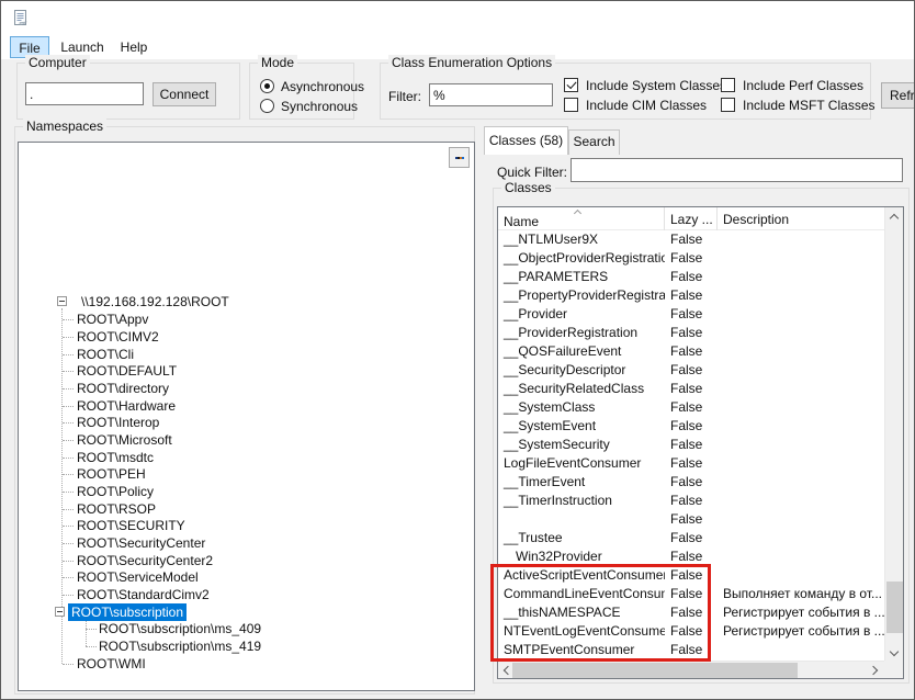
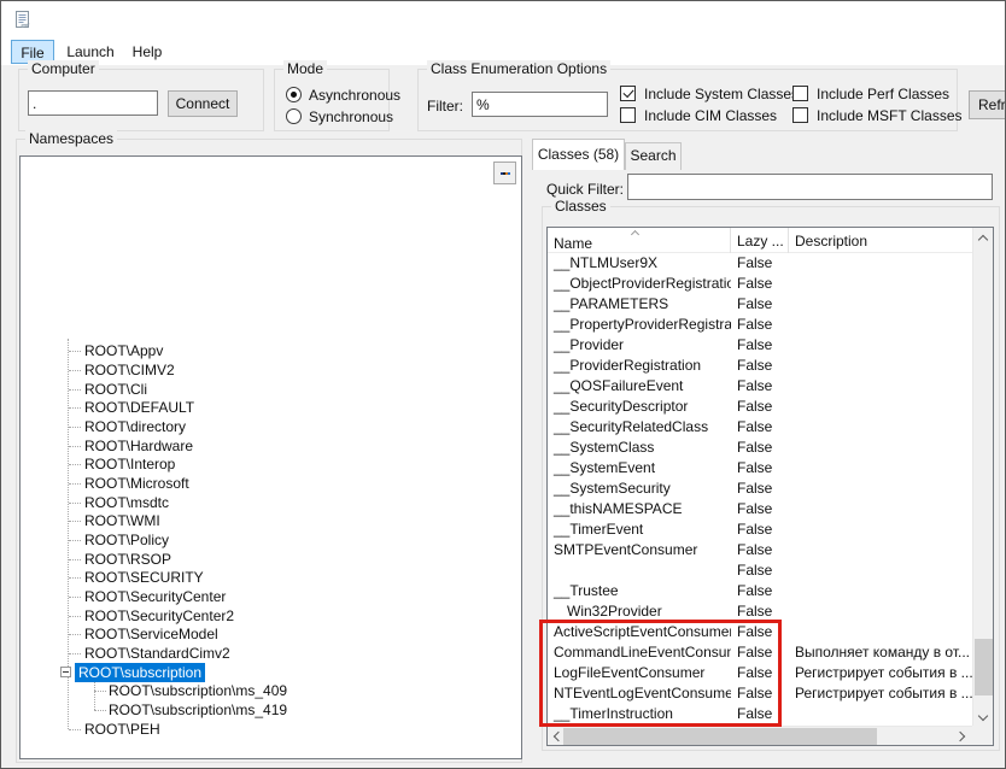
  File
  Launch
  Help
  Computer
  .
  Connect
  Mode
  Asynchronous
  Synchronous
  Class Enumeration Options
  Filter:
  %
  Include System Classe
  Include CIM Classes
  Include Perf Classes
  Include MSFT Classes
  Namespaces
- \\192.168.192.128\ROOT
  ROOT\Appv
  ROOT\CIMV2
  ROOT\Cli
  ROOT\DEFAULT
  ROOT\directory
  ROOT\Hardware
  ROOT\Interop
  ROOT\Microsoft
  ROOT\msdtc
- ROOT\PEH
+ ROOT\WMI
  ROOT\Policy
  ROOT\RSOP
  ROOT\SECURITY
  ROOT\SecurityCenter
  ROOT\SecurityCenter2
  ROOT\ServiceModel
  ROOT\StandardCimv2
  ROOT\subscription
  ROOT\subscription\ms_409
  ROOT\subscription\ms_419
- ROOT\WMI
+ ROOT\PEH
  Classes (58)
  Search
  Quick Filter:
  Classes
  Name
  Lazy ...
  Description
  __NTLMUser9X
  False
  __ObjectProviderRegistratio
  False
  __PARAMETERS
  False
  __PropertyProviderRegistra
  False
  __Provider
  False
  __ProviderRegistration
  False
  __QOSFailureEvent
  False
  __SecurityDescriptor
  False
  __SecurityRelatedClass
  False
  __SystemClass
  False
  __SystemEvent
  False
  __SystemSecurity
  False
- LogFileEventConsumer
+ __thisNAMESPACE
  False
  __TimerEvent
  False
- __TimerInstruction
+ SMTPEventConsumer
  False
  False
  __Trustee
  False
  Win32Provider
  False
  ActiveScriptEventConsume
  False
  CommandLineEventConsu
  False
  Выполняет команду в от...
- __thisNAMESPACE
+ LogFileEventConsumer
  False
  Регистрирует события в ...
  NTEventLogEventConsume
  False
  Регистрирует события в ...
- SMTPEventConsumer
+ __TimerInstruction
  False
